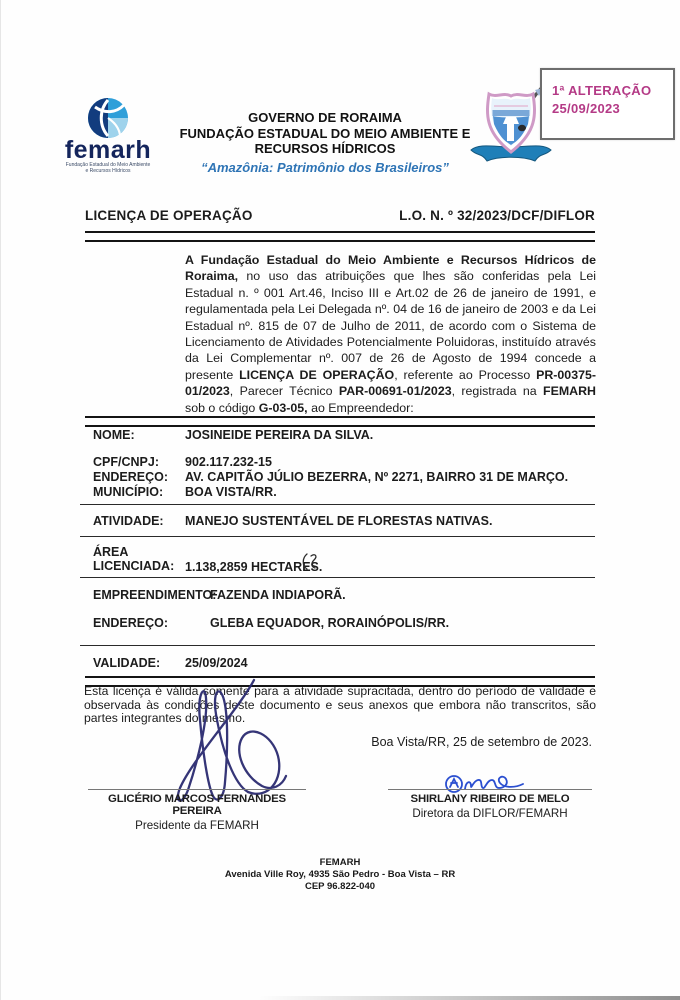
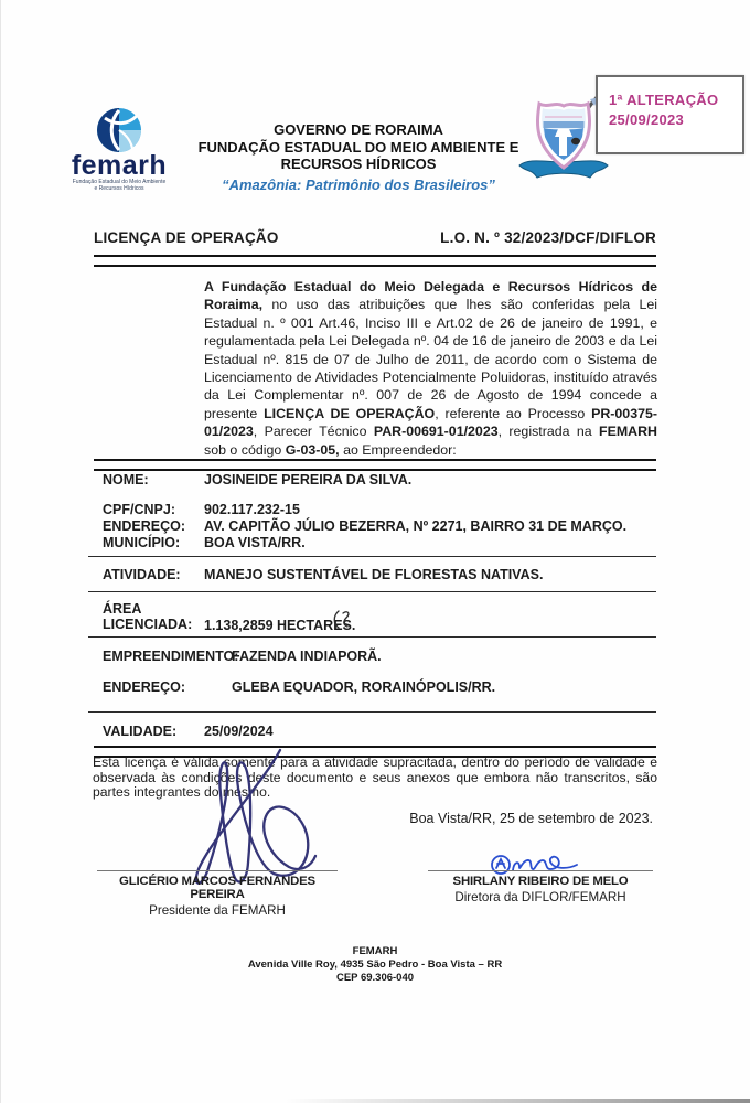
  femarh
  GOVERNO DE RORAIMA
  FUNDAÇÃO ESTADUAL DO MEIO AMBIENTE E
  RECURSOS HÍDRICOS
  “Amazônia: Patrimônio dos Brasileiros”
  1ª ALTERAÇÃO
  25/09/2023
  LICENÇA DE OPERAÇÃO
  L.O. N. º 32/2023/DCF/DIFLOR
- A Fundação Estadual do Meio Ambiente e Recursos Hídricos de Roraima, no uso das atribuições que lhes são conferidas pela Lei Estadual n. º 001 Art.46, Inciso III e Art.02 de 26 de janeiro de 1991, e regulamentada pela Lei Delegada nº. 04 de 16 de janeiro de 2003 e da Lei Estadual nº. 815 de 07 de Julho de 2011, de acordo com o Sistema de Licenciamento de Atividades Potencialmente Poluidoras, instituído através da Lei Complementar nº. 007 de 26 de Agosto de 1994 concede a presente LICENÇA DE OPERAÇÃO, referente ao Processo PR-00375-01/2023, Parecer Técnico PAR-00691-01/2023, registrada na FEMARH sob o código G-03-05, ao Empreendedor:
+ A Fundação Estadual do Meio Delegada e Recursos Hídricos de Roraima, no uso das atribuições que lhes são conferidas pela Lei Estadual n. º 001 Art.46, Inciso III e Art.02 de 26 de janeiro de 1991, e regulamentada pela Lei Delegada nº. 04 de 16 de janeiro de 2003 e da Lei Estadual nº. 815 de 07 de Julho de 2011, de acordo com o Sistema de Licenciamento de Atividades Potencialmente Poluidoras, instituído através da Lei Complementar nº. 007 de 26 de Agosto de 1994 concede a presente LICENÇA DE OPERAÇÃO, referente ao Processo PR-00375-01/2023, Parecer Técnico PAR-00691-01/2023, registrada na FEMARH sob o código G-03-05, ao Empreendedor:
  NOME:
  JOSINEIDE PEREIRA DA SILVA.
  CPF/CNPJ:
  902.117.232-15
  ENDEREÇO:
  AV. CAPITÃO JÚLIO BEZERRA, Nº 2271, BAIRRO 31 DE MARÇO.
  MUNICÍPIO:
  BOA VISTA/RR.
  ATIVIDADE:
  MANEJO SUSTENTÁVEL DE FLORESTAS NATIVAS.
  ÁREA
  LICENCIADA:
  1.138,2859 HECTARES.
  EMPREENDIMENTO:
  FAZENDA INDIAPORÃ.
  ENDEREÇO:
  GLEBA EQUADOR, RORAINÓPOLIS/RR.
  VALIDADE:
  25/09/2024
  Esta licença é válida soment para a atividade supracitada, dentro do período de validade e observada às condições deste documento e seus anexos que embora não transcritos, são partes integrantes do mesmo.
  Boa Vista/RR, 25 de setembro de 2023.
  GLICÉRIO MARCOS FERNANDES PEREIRA
  Presidente da FEMARH
  SHIRLANY RIBEIRO DE MELO
  Diretora da DIFLOR/FEMARH
  FEMARH
  Avenida Ville Roy, 4935 São Pedro - Boa Vista – RR
- CEP 96.822-040
+ CEP 69.306-040
